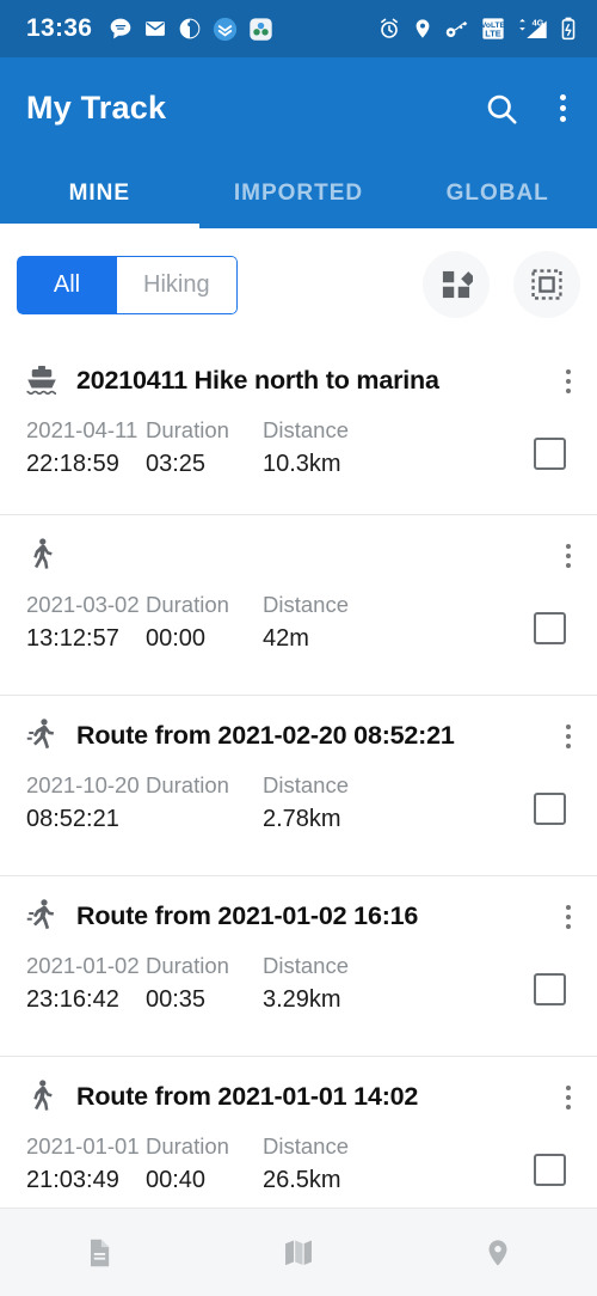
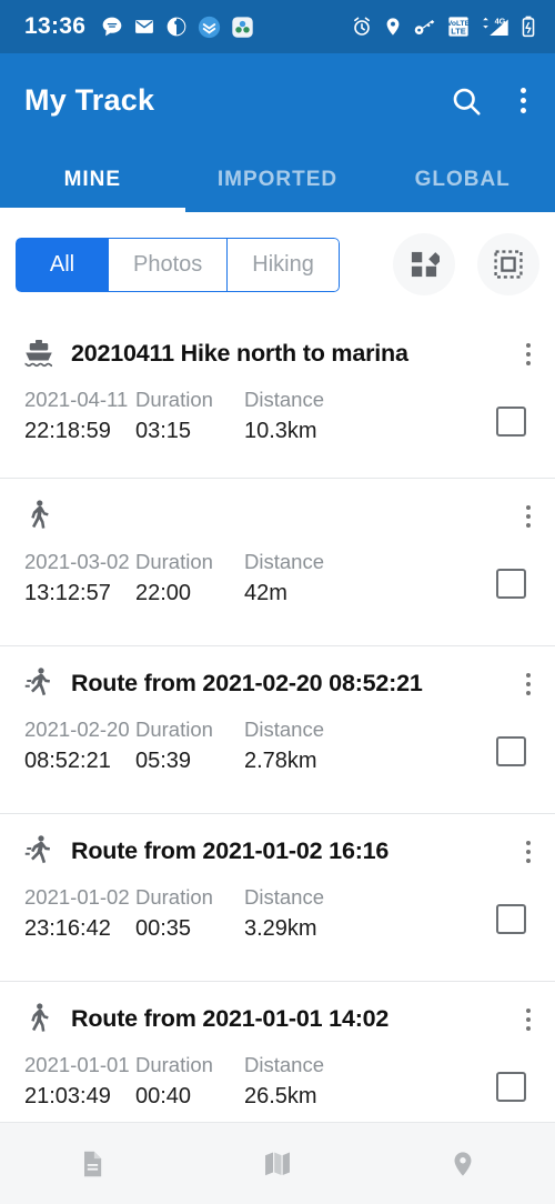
  13:36
  LTE
  4G
  My Track
  MINE
  IMPORTED
  GLOBAL
  All
+ Photos
  Hiking
  20210411 Hike north to marina
  2021-04-11
  22:18:59
  Duration
- 03:25
+ 03:15
  Distance
  10.3km
  2021-03-02
  13:12:57
  Duration
- 00:00
+ 22:00
  Distance
  42m
  Route from 2021-02-20 08:52:21
- 2021-10-20
+ 2021-02-20
  08:52:21
  Duration
+ 05:39
  Distance
  2.78km
  Route from 2021-01-02 16:16
  2021-01-02
  23:16:42
  Duration
  00:35
  Distance
  3.29km
  Route from 2021-01-01 14:02
  2021-01-01
  21:03:49
  Duration
  00:40
  Distance
  26.5km
